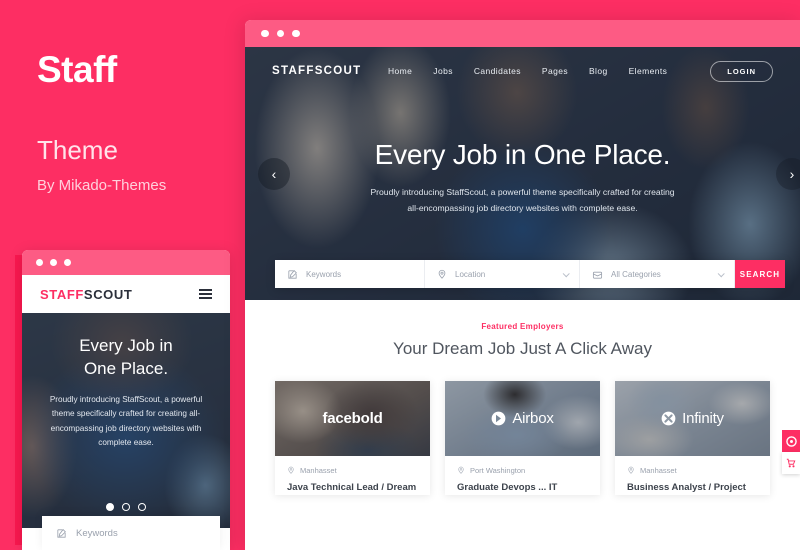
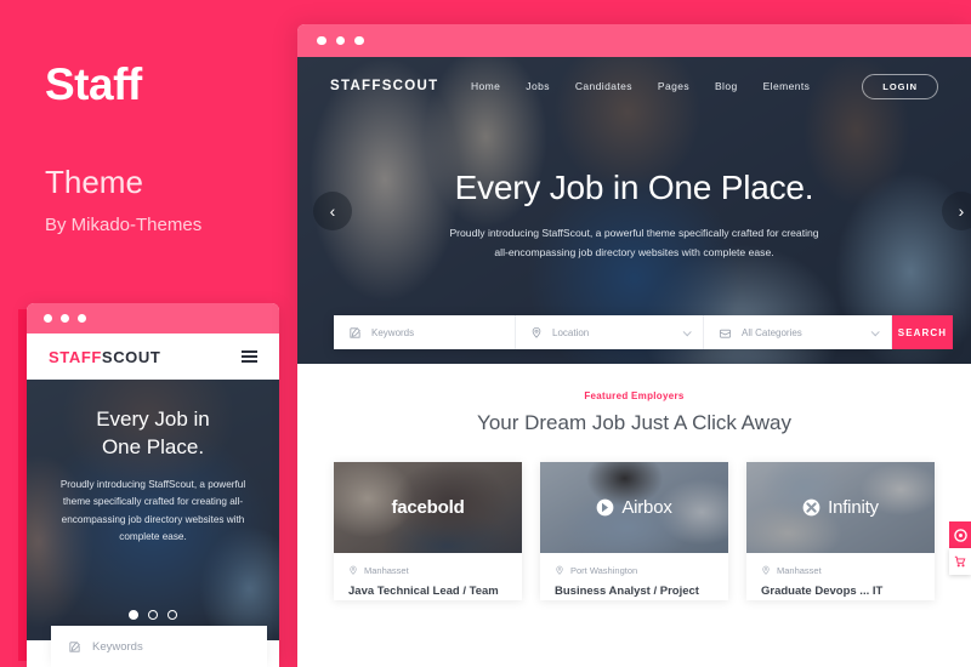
  Staff
  Theme
  By Mikado-Themes
  STAFFSCOUT
  Every Job in
  One Place.
  Proudly introducing StaffScout, a powerful theme specifically crafted for creating all-encompassing job directory websites with complete ease.
  Keywords
  STAFFSCOUT
  Home
  Jobs
  Candidates
  Pages
  Blog
  Elements
  LOGIN
  Every Job in One Place.
  Proudly introducing StaffScout, a powerful theme specifically crafted for creating all-encompassing job directory websites with complete ease.
  ‹
  ›
  Keywords
  Location
  All Categories
  SEARCH
  Featured Employers
  Your Dream Job Just A Click Away
  facebold
  Manhasset
- Java Technical Lead / Dream
+ Java Technical Lead / Team
  Airbox
  Port Washington
- Graduate Devops ... IT
+ Business Analyst / Project
  Infinity
  Manhasset
- Business Analyst / Project
+ Graduate Devops ... IT
